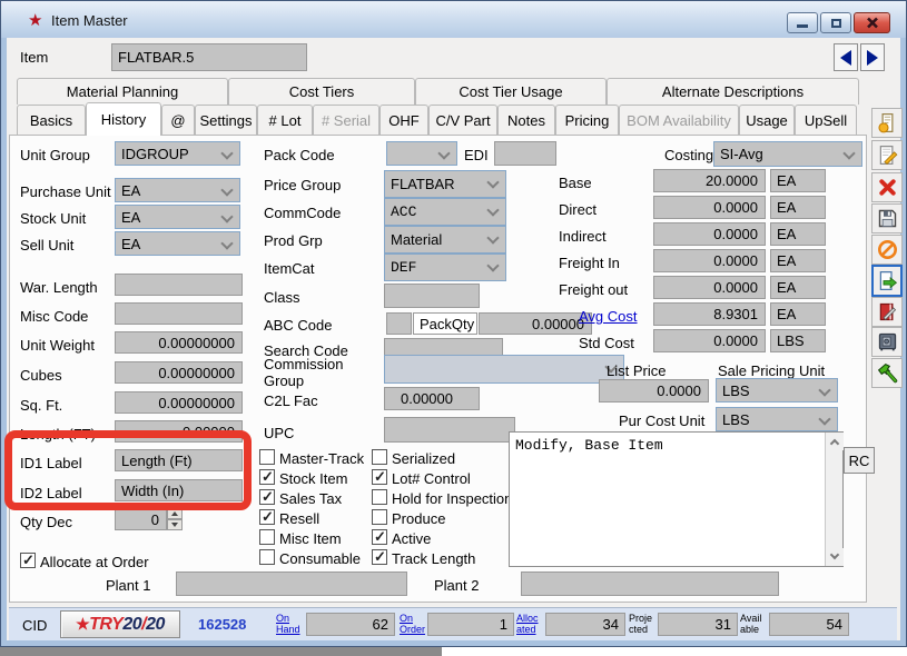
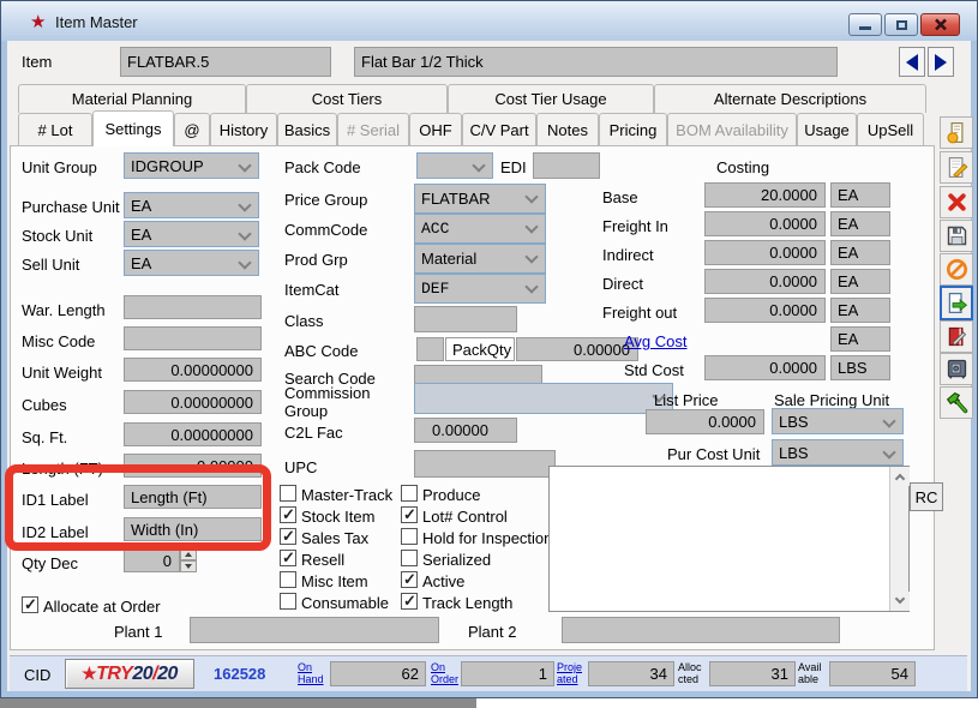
  ★
  Item Master
  Item
  FLATBAR.5
+ Flat Bar 1/2 Thick
  Material Planning
  Cost Tiers
  Cost Tier Usage
  Alternate Descriptions
- Basics
+ # Lot
- History
+ Settings
  @
- Settings
+ History
- # Lot
+ Basics
  # Serial
  OHF
  C/V Part
  Notes
  Pricing
  BOM Availability
  Usage
  UpSell
  Unit Group
  IDGROUP
  Purchase Unit
  EA
  Stock Unit
  EA
  Sell Unit
  EA
  War. Length
  Misc Code
  Unit Weight
  0.00000000
  Cubes
  0.00000000
  Sq. Ft.
  0.00000000
  Length (FT)
  0.00000
  ID1 Label
  Length (Ft)
  ID2 Label
  Width (In)
  Qty Dec
  0
  Allocate at Order
  Plant 1
  Pack Code
  EDI
  Price Group
  FLATBAR
  CommCode
  ACC
  Prod Grp
  Material
  ItemCat
  DEF
  Class
  ABC Code
  PackQty
  0.00000
  Search Code
  Commission Group
  C2L Fac
  0.00000
  UPC
  Master-Track
  Stock Item
  Sales Tax
  Resell
  Misc Item
  Consumable
- Serialized
+ Produce
  Lot# Control
  Hold for Inspectio
- Produce
+ Serialized
  Active
  Track Length
  Plant 2
  Costing
- SI-Avg
  Base
  20.0000
  EA
- Direct
+ Freight In
  0.0000
  EA
  Indirect
  0.0000
  EA
- Freight In
+ Direct
  0.0000
  EA
  Freight out
  0.0000
  EA
  Avg Cost
- 8.9301
  EA
  Std Cost
  0.0000
  LBS
  List Price
  0.0000
  Sale Pricing Unit
  LBS
  Pur Cost Unit
  LBS
- Modify, Base Item
  RC
  CID
  ★
  TRY
  20
  /
  20
  162528
  On
  Hand
  62
  On
  Order
  1
- Alloc
+ Proje
  ated
  34
- Proje
+ Alloc
  cted
  31
  Avail
  able
  54
